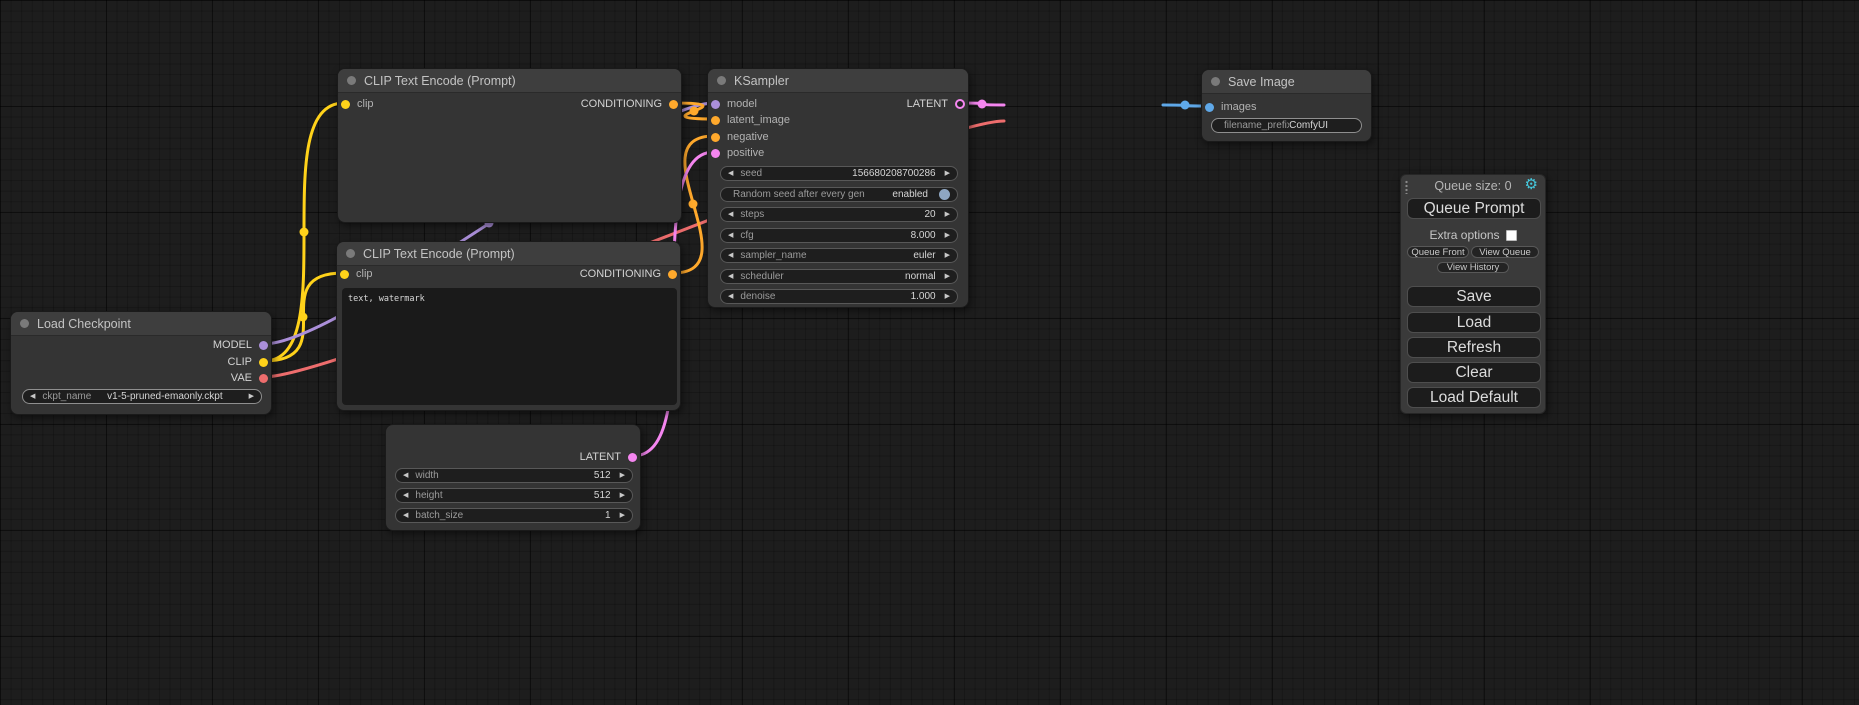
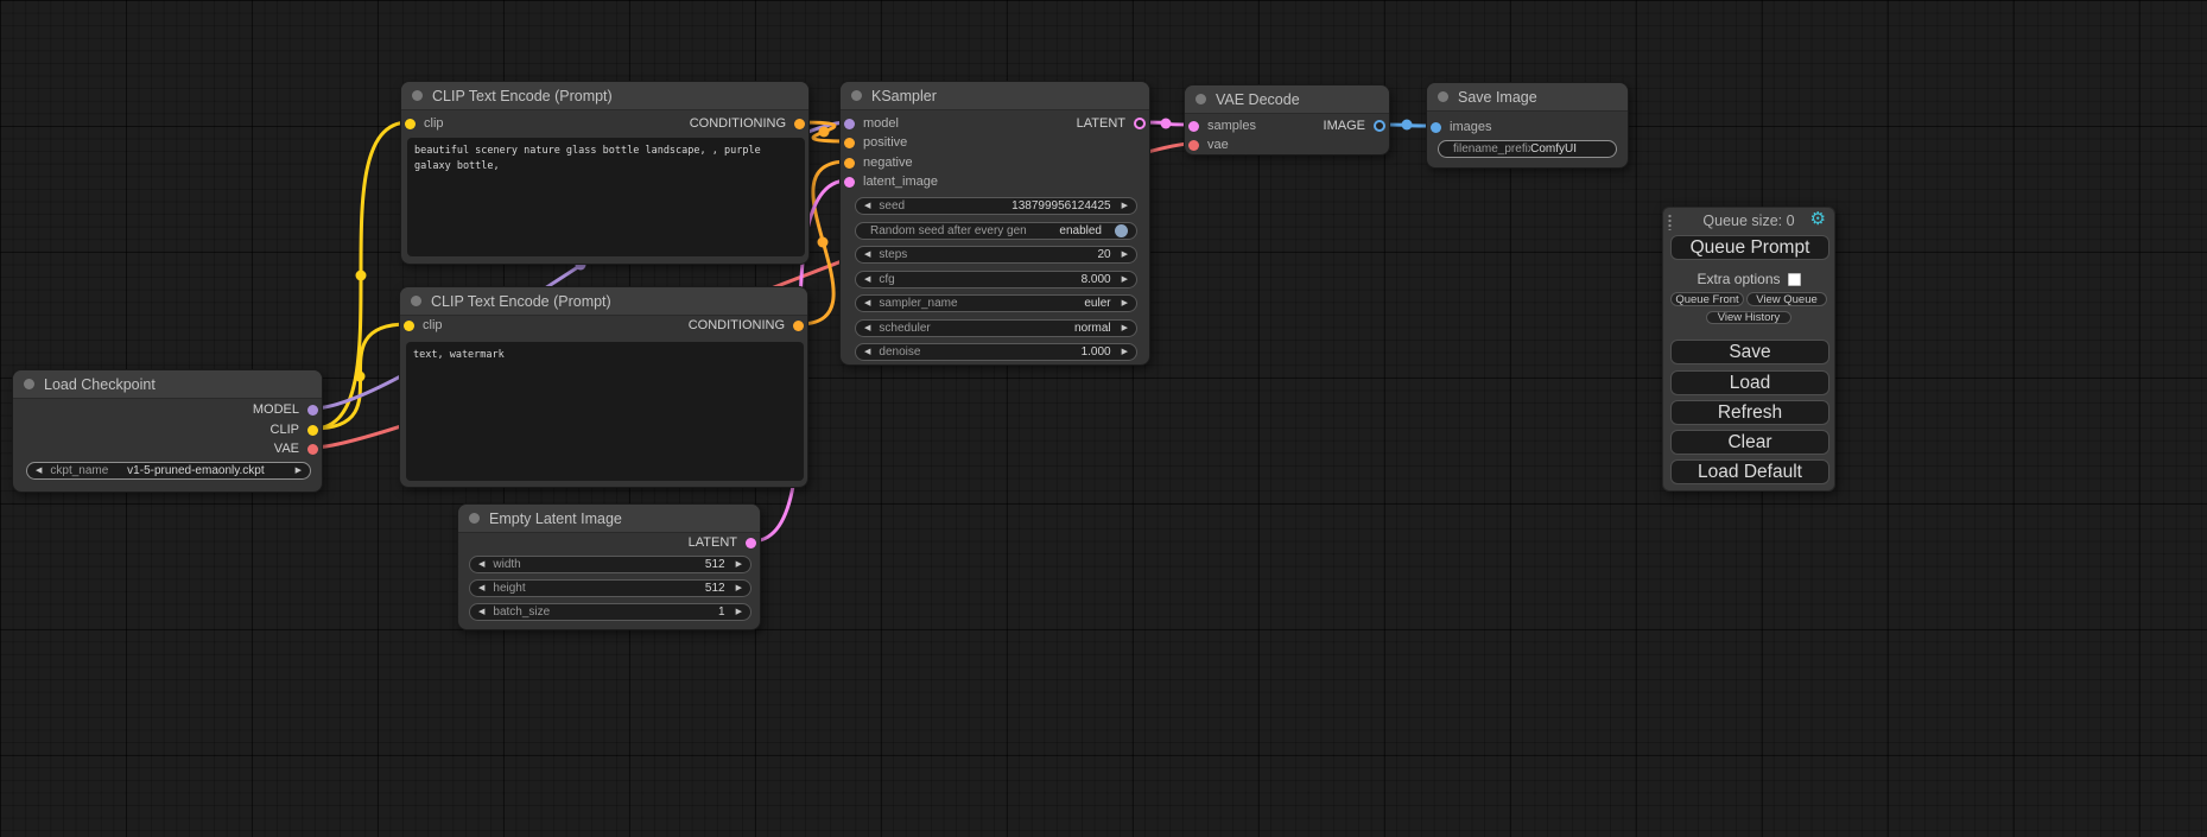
  CLIP Text Encode (Prompt)
  clip
  CONDITIONING
+ beautiful scenery nature glass bottle landscape, , purple galaxy bottle,
  CLIP Text Encode (Prompt)
  clip
  CONDITIONING
  text, watermark
  KSampler
  model
- latent_image
+ positive
  negative
- positive
+ latent_image
  LATENT
  seed
- 156680208700286
+ 138799956124425
  Random seed after every gen
  enabled
  steps
  20
  cfg
  8.000
  sampler_name
  euler
  scheduler
  normal
  denoise
  1.000
  Load Checkpoint
  MODEL
  CLIP
  VAE
  ckpt_name
  v1-5-pruned-emaonly.ckpt
+ Empty Latent Image
  LATENT
  width
  512
  height
  512
  batch_size
  1
+ VAE Decode
+ samples
+ vae
+ IMAGE
  Save Image
  images
  filename_prefi
  ComfyUI
  Queue size: 0
  ⚙
  Queue Prompt
  Extra options
  Queue Front
  View Queue
  View History
  Save
  Load
  Refresh
  Clear
  Load Default
